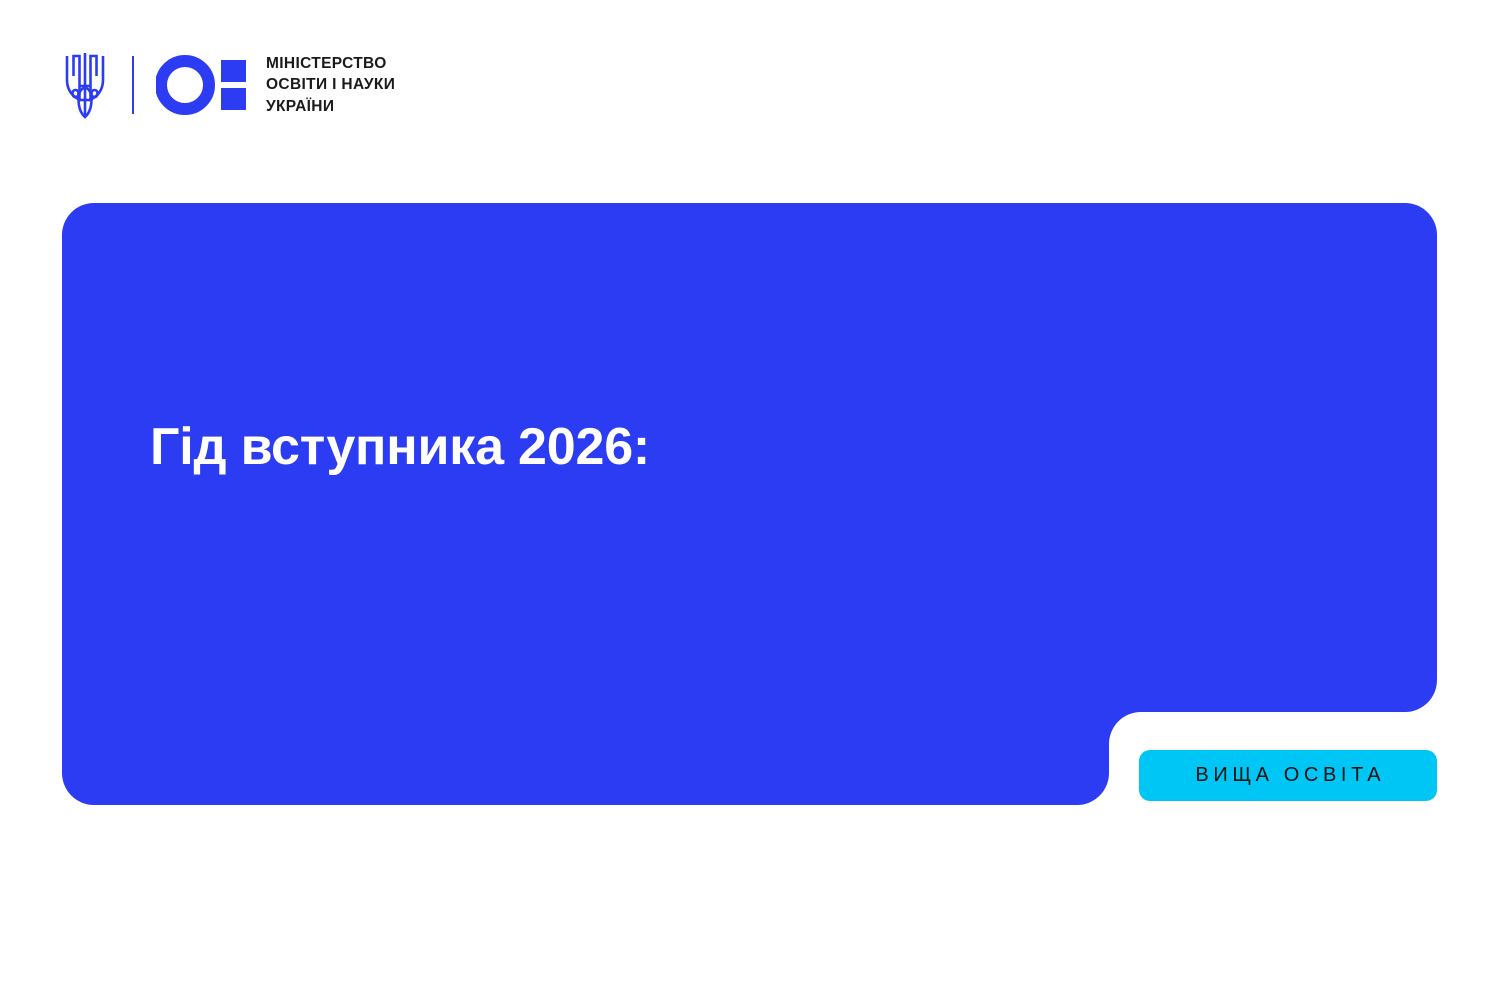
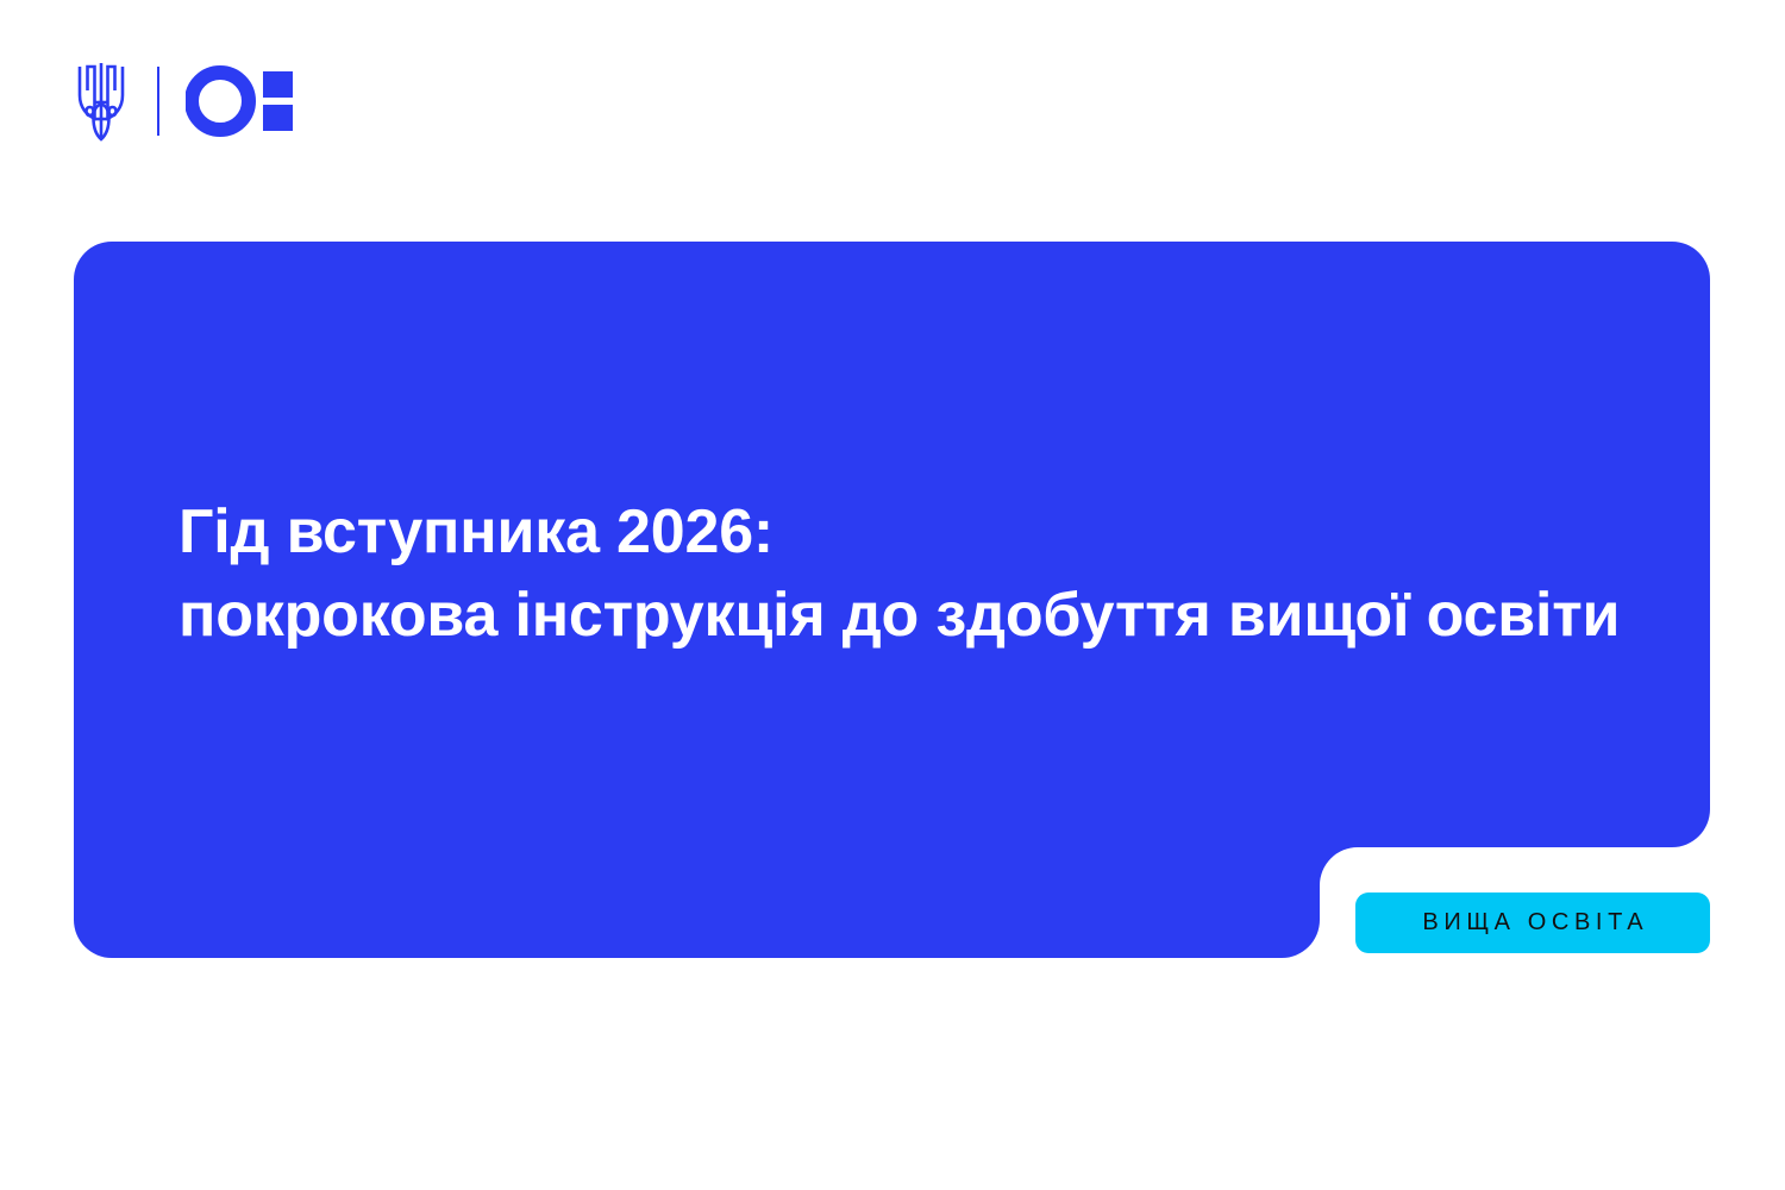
- МІНІСТЕРСТВО
- ОСВІТИ І НАУКИ
- УКРАЇНИ
  Гід вступника 2026:
+ покрокова інструкція до здобуття вищої освіти
  ВИЩА ОСВІТА
